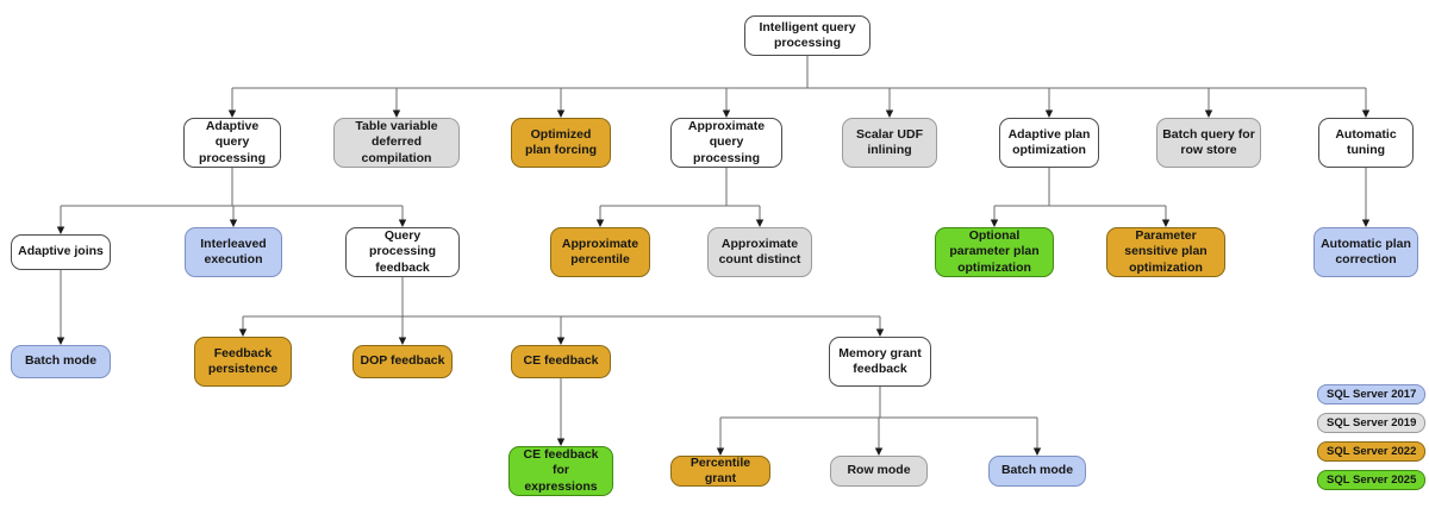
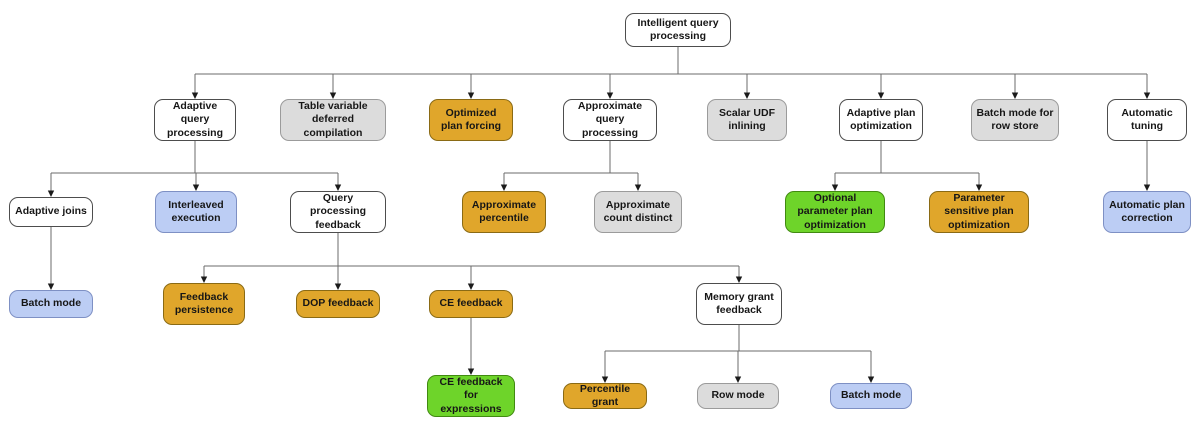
  Intelligent query processing
  Adaptive query processing
  Table variable deferred compilation
  Optimized plan forcing
  Approximate query processing
  Scalar UDF inlining
  Adaptive plan optimization
- Batch query for row store
+ Batch mode for row store
  Automatic tuning
  Adaptive joins
  Interleaved execution
  Query processing feedback
  Approximate percentile
  Approximate count distinct
  Optional parameter plan optimization
  Parameter sensitive plan optimization
  Automatic plan correction
  Batch mode
  Feedback persistence
  DOP feedback
  CE feedback
  Memory grant feedback
  CE feedback for expressions
  Percentile grant
  Row mode
  Batch mode
- SQL Server 2017
- SQL Server 2019
- SQL Server 2022
- SQL Server 2025
